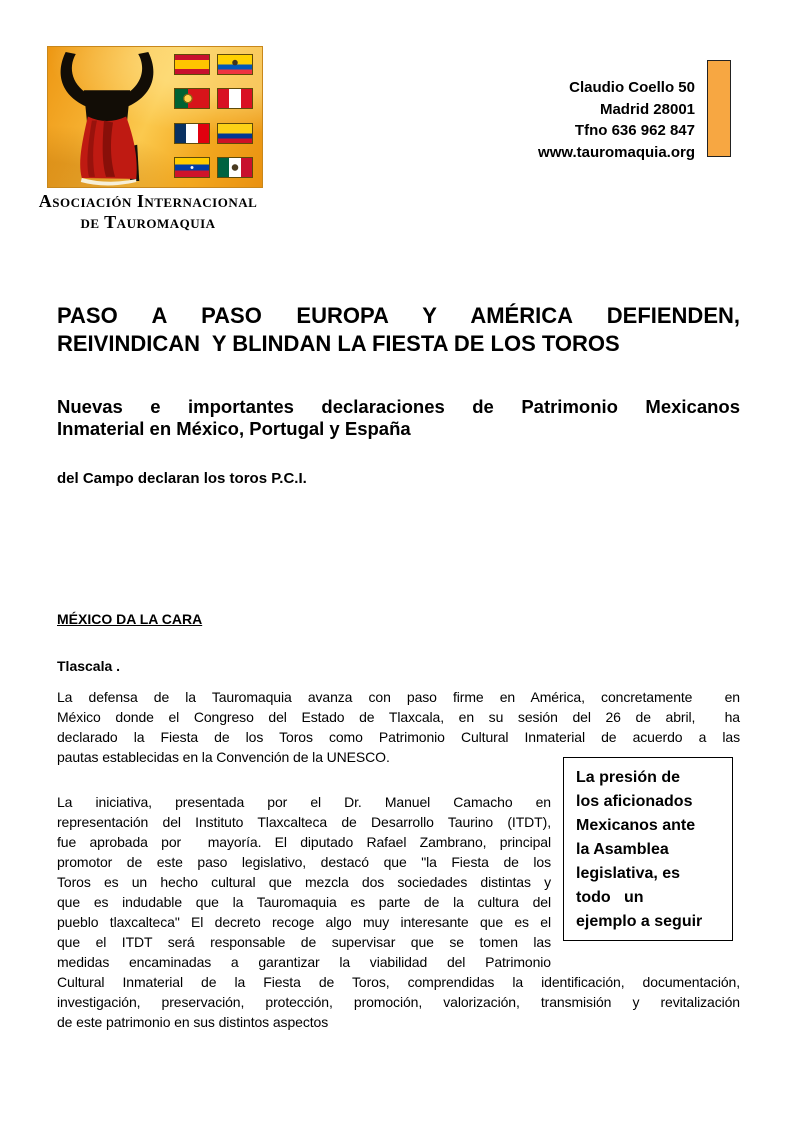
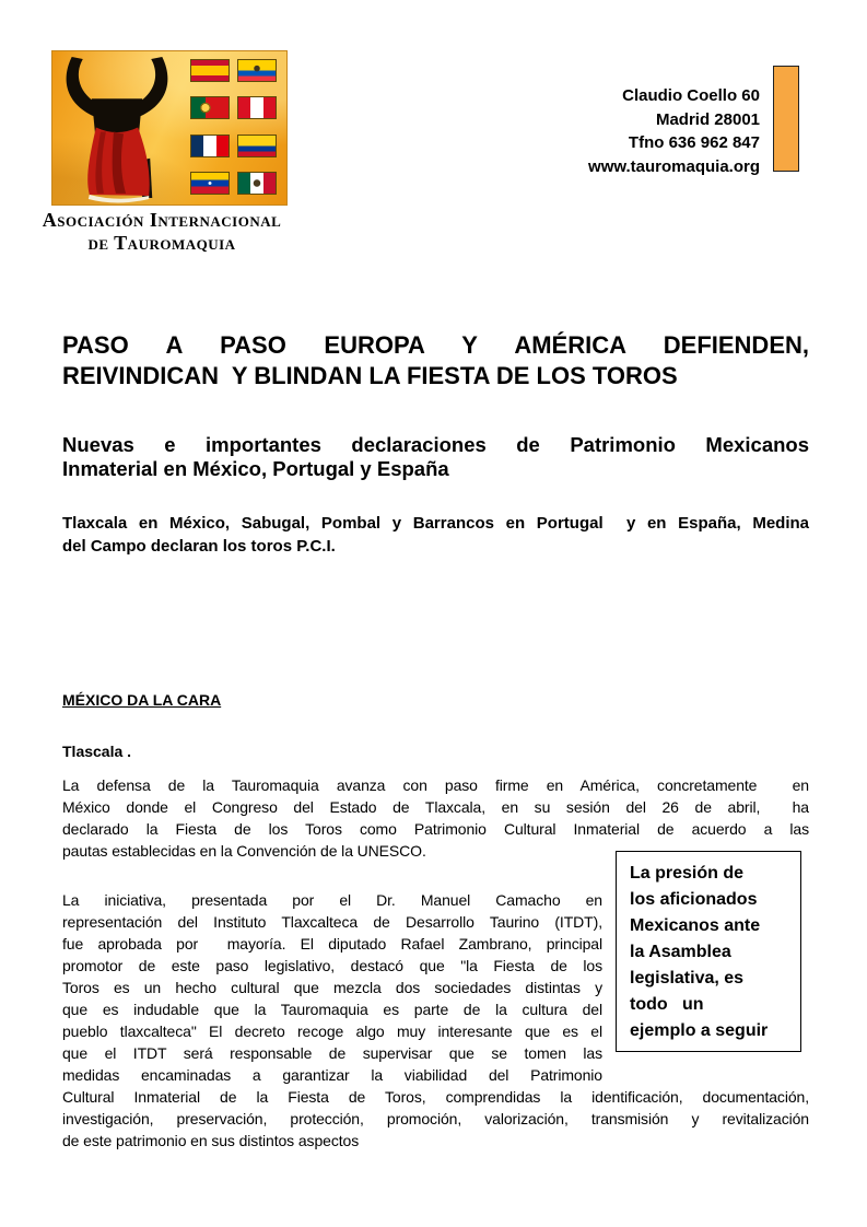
  Asociación Internacional
  de Tauromaquia
- Claudio Coello 50
+ Claudio Coello 60
  Madrid 28001
  Tfno 636 962 847
  www.tauromaquia.org
  PASO A PASO EUROPA Y AMÉRICA DEFIENDEN,
  REIVINDICAN Y BLINDAN LA FIESTA DE LOS TOROS
  Nuevas e importantes declaraciones de Patrimonio Mexicanos
  Inmaterial en México, Portugal y España
+ Tlaxcala en México, Sabugal, Pombal y Barrancos en Portugal y en España, Medina
  del Campo declaran los toros P.C.I.
  MÉXICO DA LA CARA
  Tlascala .
  La defensa de la Tauromaquia avanza con paso firme en América, concretamente en
  México donde el Congreso del Estado de Tlaxcala, en su sesión del 26 de abril, ha
  declarado la Fiesta de los Toros como Patrimonio Cultural Inmaterial de acuerdo a las
  pautas establecidas en la Convención de la UNESCO.
  La presión de
  los aficionados
  Mexicanos ante
  la Asamblea
  legislativa, es
  todo un
  ejemplo a seguir
  La iniciativa, presentada por el Dr. Manuel Camacho en
  representación del Instituto Tlaxcalteca de Desarrollo Taurino (ITDT),
  fue aprobada por mayoría. El diputado Rafael Zambrano, principal
  promotor de este paso legislativo, destacó que "la Fiesta de los
  Toros es un hecho cultural que mezcla dos sociedades distintas y
  que es indudable que la Tauromaquia es parte de la cultura del
  pueblo tlaxcalteca" El decreto recoge algo muy interesante que es el
  que el ITDT será responsable de supervisar que se tomen las
  medidas encaminadas a garantizar la viabilidad del Patrimonio
  Cultural Inmaterial de la Fiesta de Toros, comprendidas la identificación, documentación,
  investigación, preservación, protección, promoción, valorización, transmisión y revitalización
  de este patrimonio en sus distintos aspectos
